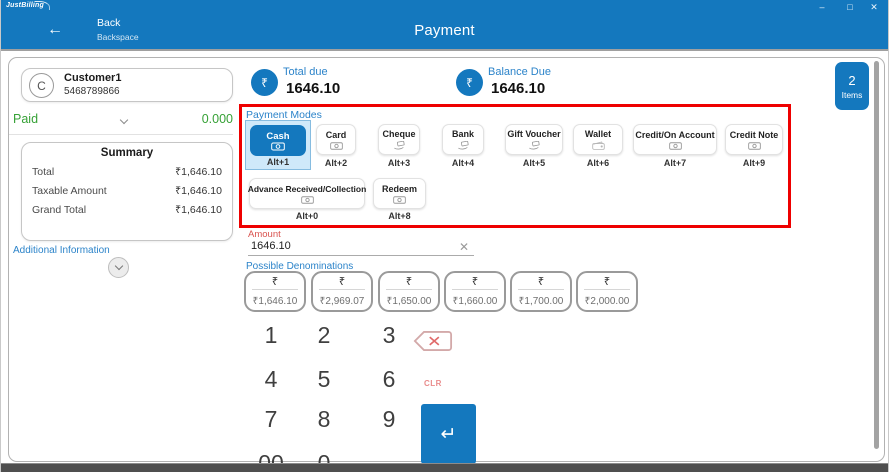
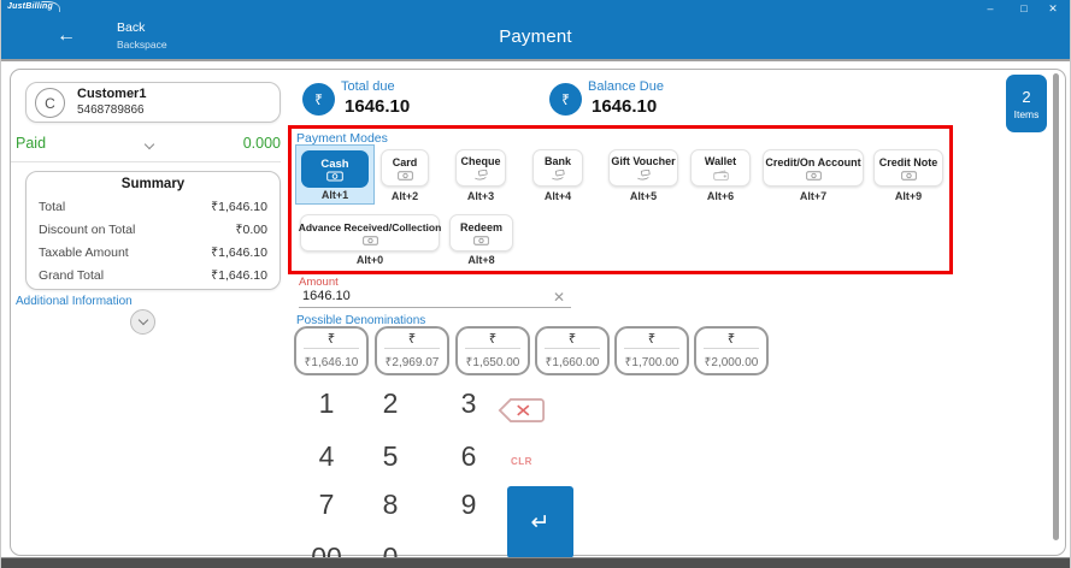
  –
  □
  ✕
  ←
  Back
  Backspace
  Payment
  2
  Items
  C
  Customer1
  5468789866
  Paid
  0.000
  Summary
  Total
  ₹1,646.10
+ Discount on Total
+ ₹0.00
  Taxable Amount
  ₹1,646.10
  Grand Total
  ₹1,646.10
  Additional Information
  ₹
  Total due
  1646.10
  ₹
  Balance Due
  1646.10
  Payment Modes
  Cash
  Alt+1
  Card
  Alt+2
  Cheque
  Alt+3
  Bank
  Alt+4
  Gift Voucher
  Alt+5
  Wallet
  Alt+6
  Credit/On Account
  Alt+7
  Credit Note
  Alt+9
  Advance Received/Collection
  Alt+0
  Redeem
  Alt+8
  Amount
  1646.10
  ✕
  Possible Denominations
  ₹
  ₹1,646.10
  ₹
  ₹2,969.07
  ₹
  ₹1,650.00
  ₹
  ₹1,660.00
  ₹
  ₹1,700.00
  ₹
  ₹2,000.00
  1
  2
  3
  4
  5
  6
  CLR
  7
  8
  9
  ↵
